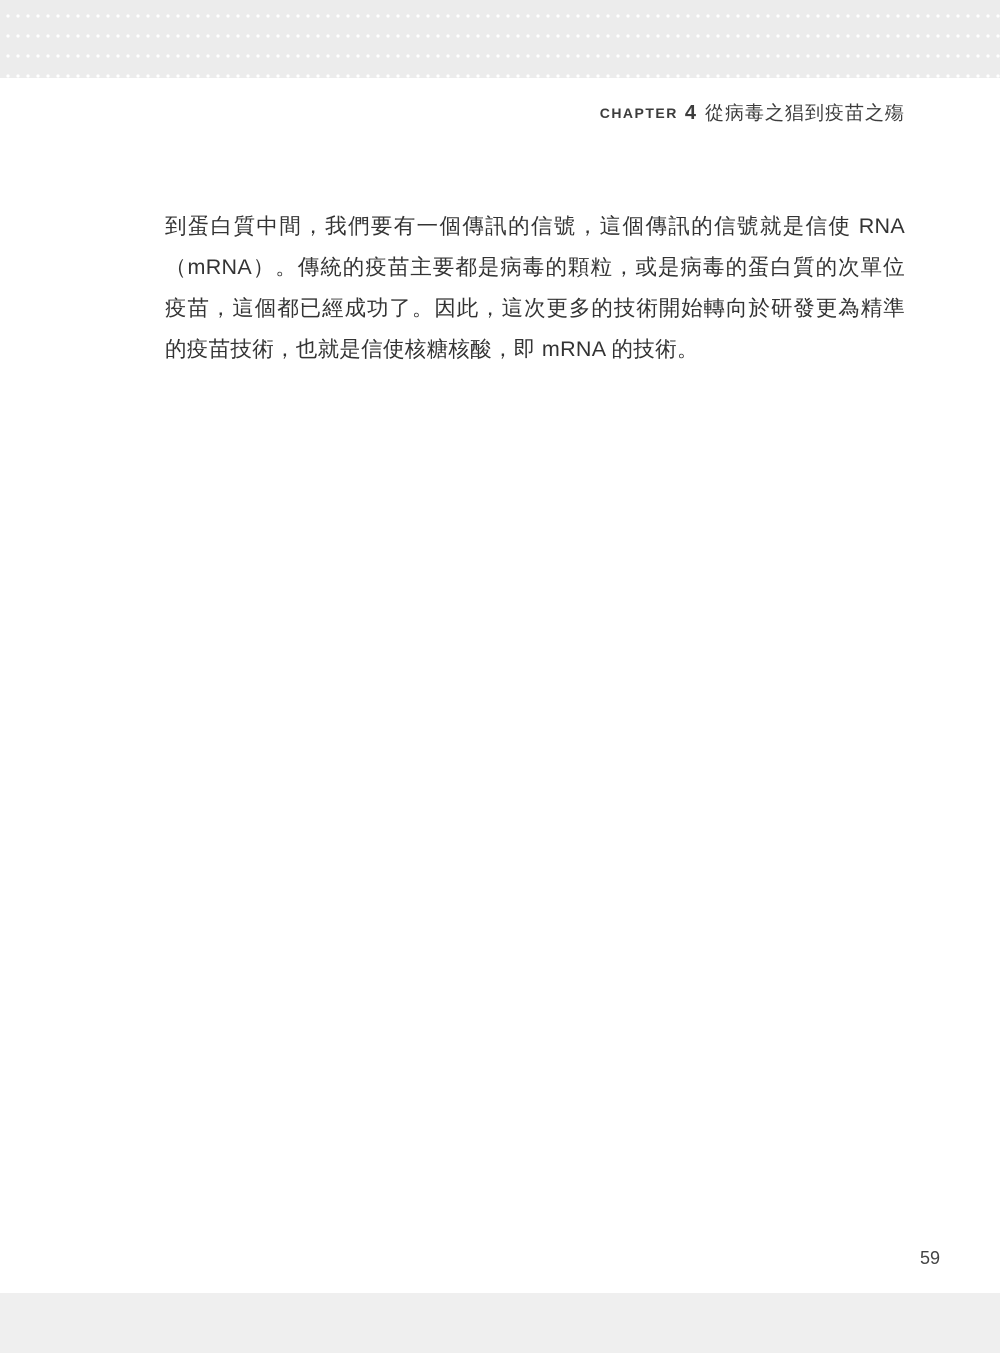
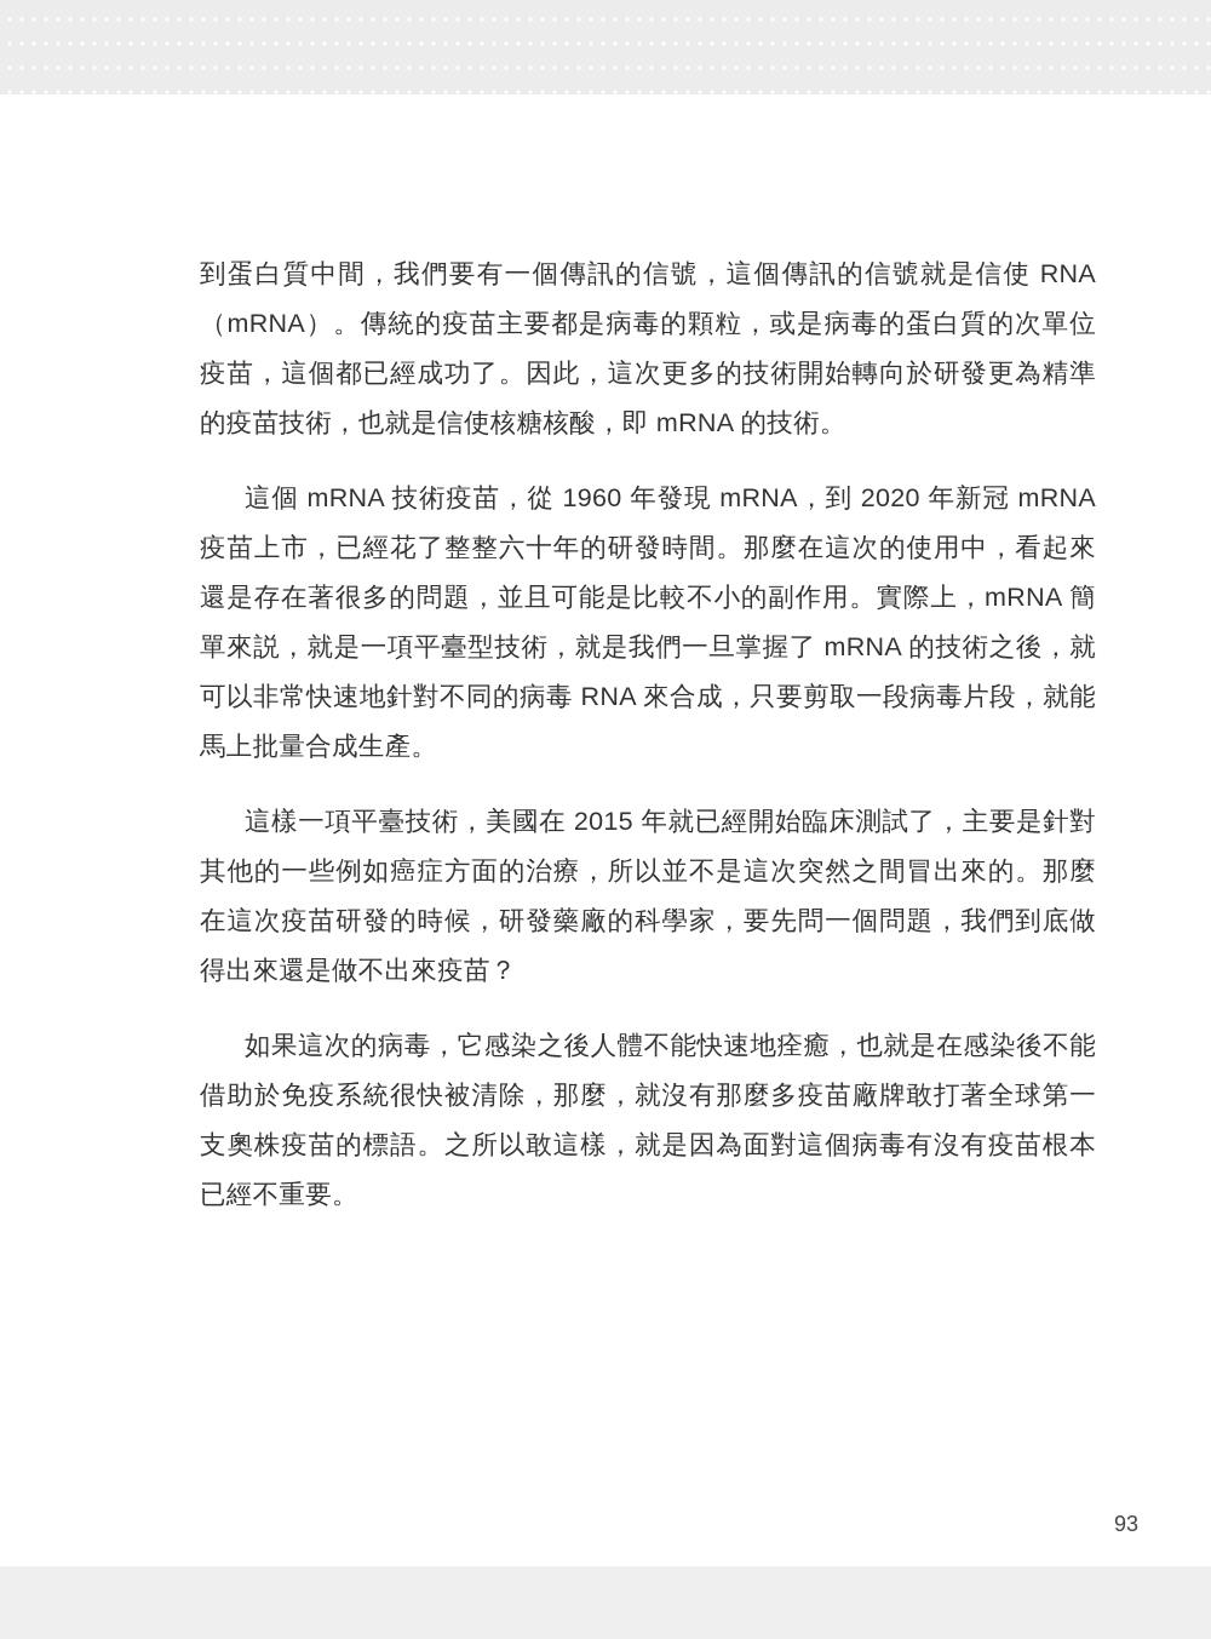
- CHAPTER
- 4
- 從病毒之猖到疫苗之殤
  到蛋白質中間，我們要有一個傳訊的信號，這個傳訊的信號就是信使 RNA（mRNA）。傳統的疫苗主要都是病毒的顆粒，或是病毒的蛋白質的次單位疫苗，這個都已經成功了。因此，這次更多的技術開始轉向於研發更為精準的疫苗技術，也就是信使核糖核酸，即 mRNA 的技術。
+ 這個 mRNA 技術疫苗，從 1960 年發現 mRNA，到 2020 年新冠 mRNA 疫苗上市，已經花了整整六十年的研發時間。那麼在這次的使用中，看起來還是存在著很多的問題，並且可能是比較不小的副作用。實際上，mRNA 簡單來説，就是一項平臺型技術，就是我們一旦掌握了 mRNA 的技術之後，就可以非常快速地針對不同的病毒 RNA 來合成，只要剪取一段病毒片段，就能馬上批量合成生產。
+ 這樣一項平臺技術，美國在 2015 年就已經開始臨床測試了，主要是針對其他的一些例如癌症方面的治療，所以並不是這次突然之間冒出來的。那麼在這次疫苗研發的時候，研發藥廠的科學家，要先問一個問題，我們到底做得出來還是做不出來疫苗？
+ 如果這次的病毒，它感染之後人體不能快速地痊癒，也就是在感染後不能借助於免疫系統很快被清除，那麼，就沒有那麼多疫苗廠牌敢打著全球第一支奧株疫苗的標語。之所以敢這樣，就是因為面對這個病毒有沒有疫苗根本已經不重要。
- 59
+ 93
